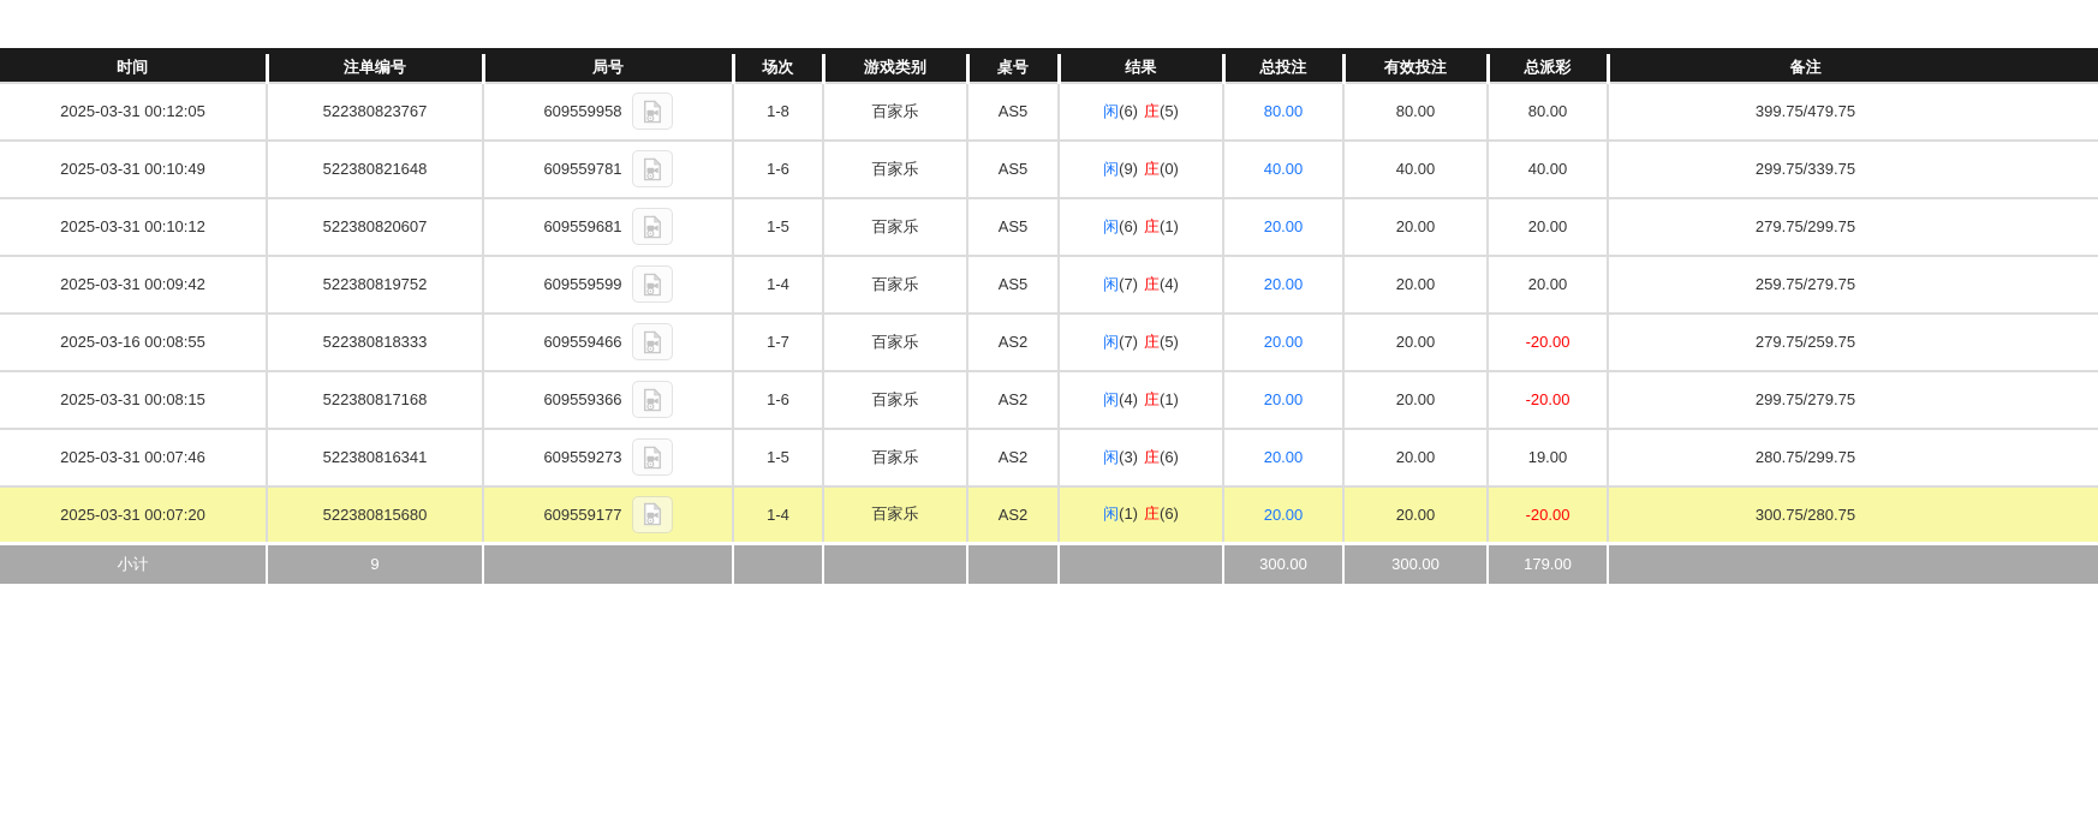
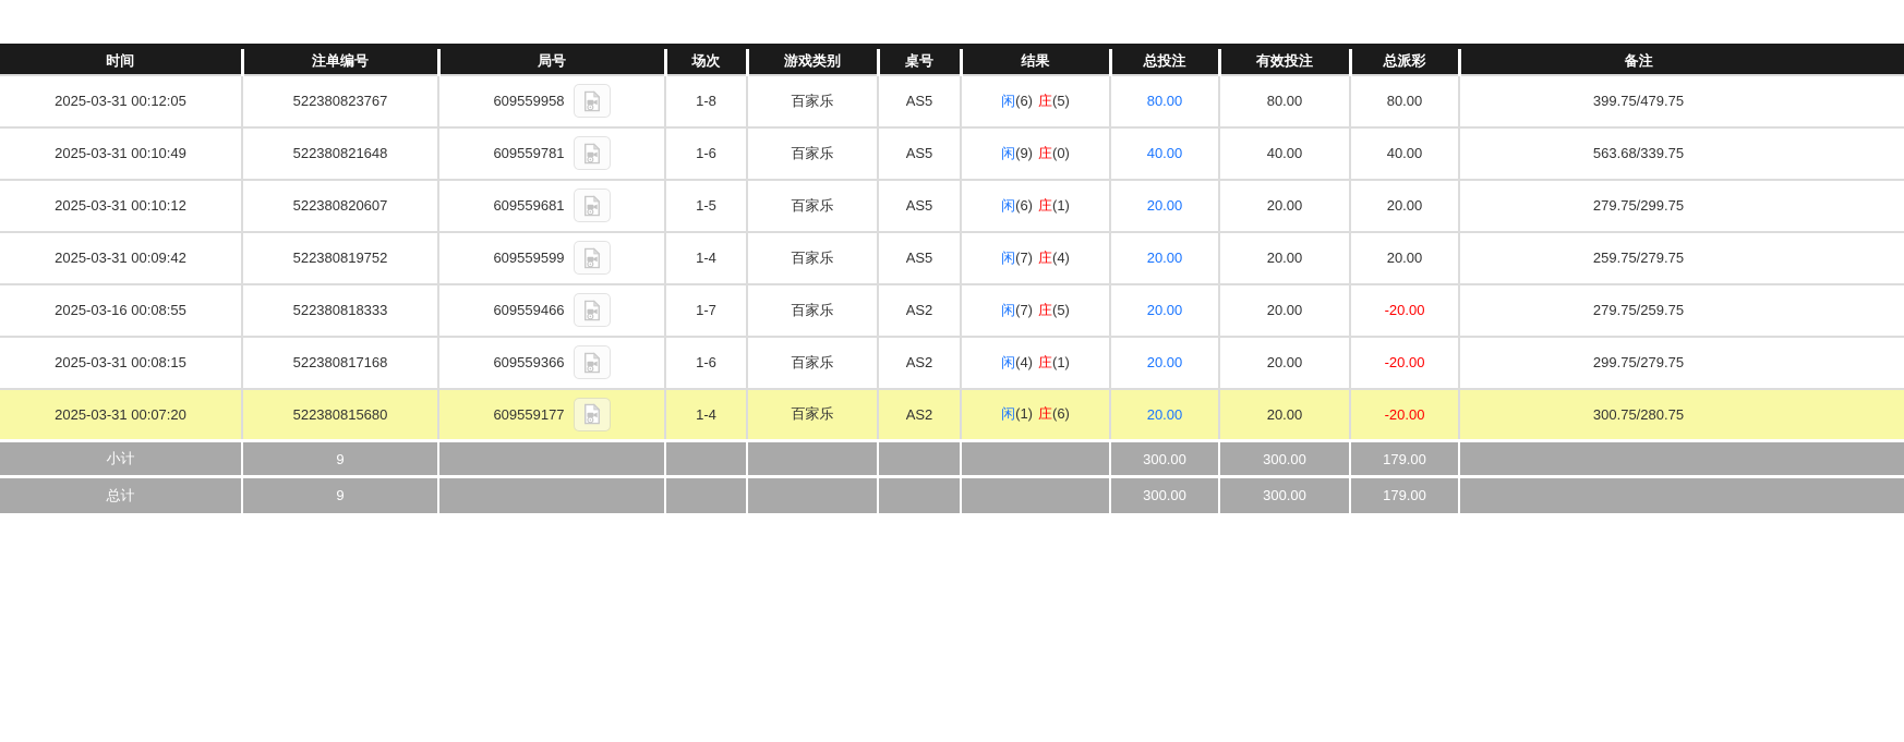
  时间	注单编号	局号	场次	游戏类别	桌号	结果	总投注	有效投注	总派彩	备注
  2025-03-31 00:12:05	522380823767	609559958	1-8	百家乐	AS5	闲(6) 庄(5)	80.00	80.00	80.00	399.75/479.75
- 2025-03-31 00:10:49	522380821648	609559781	1-6	百家乐	AS5	闲(9) 庄(0)	40.00	40.00	40.00	299.75/339.75
+ 2025-03-31 00:10:49	522380821648	609559781	1-6	百家乐	AS5	闲(9) 庄(0)	40.00	40.00	40.00	563.68/339.75
  2025-03-31 00:10:12	522380820607	609559681	1-5	百家乐	AS5	闲(6) 庄(1)	20.00	20.00	20.00	279.75/299.75
  2025-03-31 00:09:42	522380819752	609559599	1-4	百家乐	AS5	闲(7) 庄(4)	20.00	20.00	20.00	259.75/279.75
  2025-03-16 00:08:55	522380818333	609559466	1-7	百家乐	AS2	闲(7) 庄(5)	20.00	20.00	-20.00	279.75/259.75
  2025-03-31 00:08:15	522380817168	609559366	1-6	百家乐	AS2	闲(4) 庄(1)	20.00	20.00	-20.00	299.75/279.75
- 2025-03-31 00:07:46	522380816341	609559273	1-5	百家乐	AS2	闲(3) 庄(6)	20.00	20.00	19.00	280.75/299.75
  2025-03-31 00:07:20	522380815680	609559177	1-4	百家乐	AS2	闲(1) 庄(6)	20.00	20.00	-20.00	300.75/280.75
  小计	9						300.00	300.00	179.00
+ 总计	9						300.00	300.00	179.00
